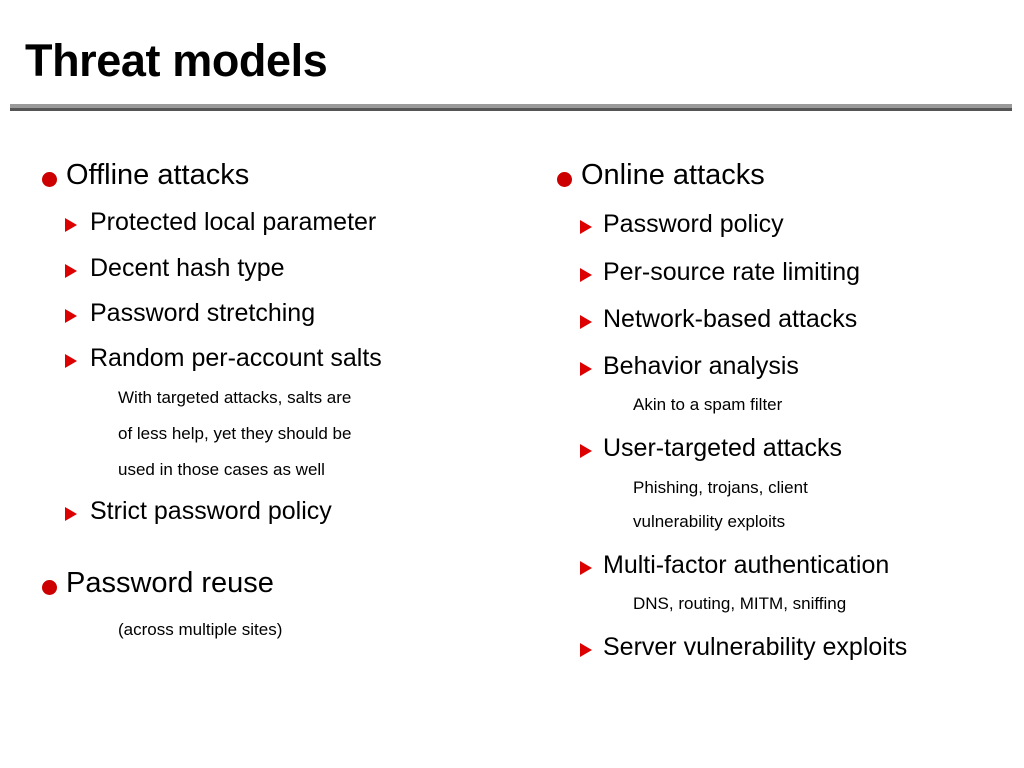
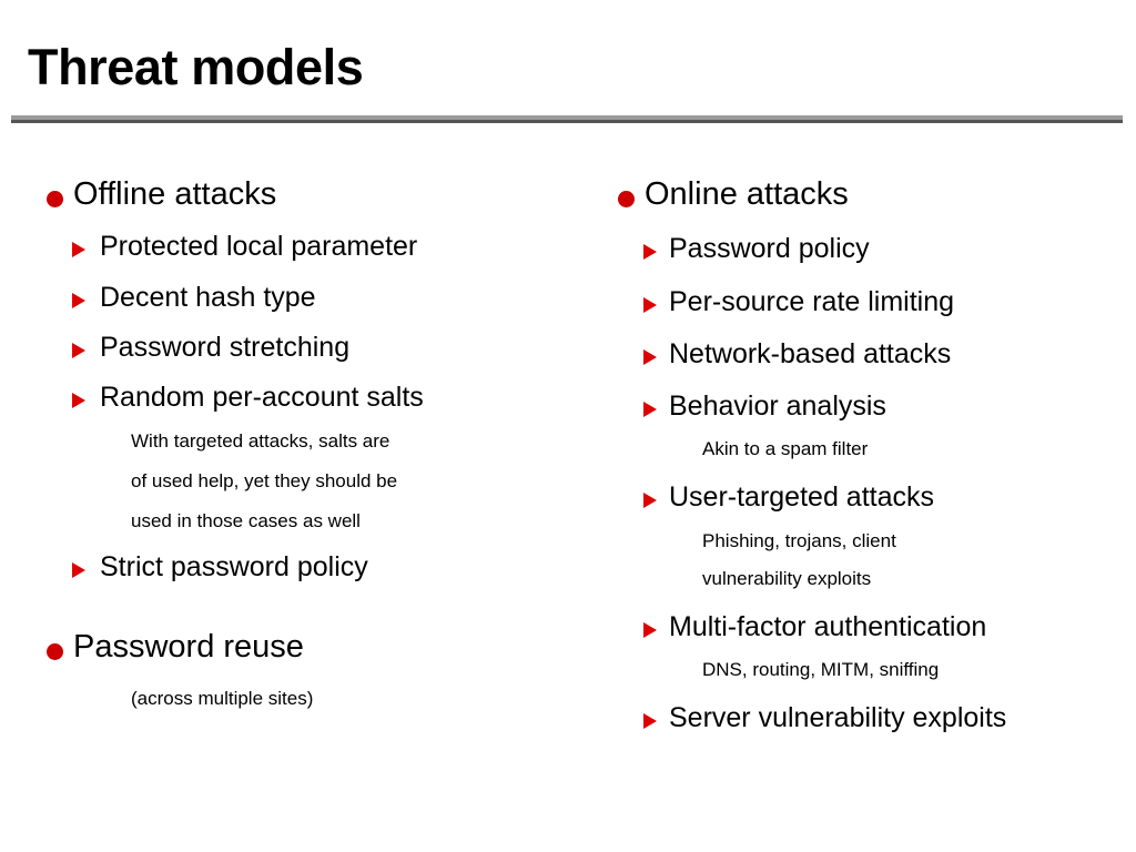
  Threat models
  Offline attacks
  Protected local parameter
  Decent hash type
  Password stretching
  Random per-account salts
  With targeted attacks, salts are
- of less help, yet they should be
+ of used help, yet they should be
  used in those cases as well
  Strict password policy
  Password reuse
  (across multiple sites)
  Online attacks
  Password policy
  Per-source rate limiting
  Network-based attacks
  Behavior analysis
  Akin to a spam filter
  User-targeted attacks
  Phishing, trojans, client
  vulnerability exploits
  Multi-factor authentication
  DNS, routing, MITM, sniffing
  Server vulnerability exploits
